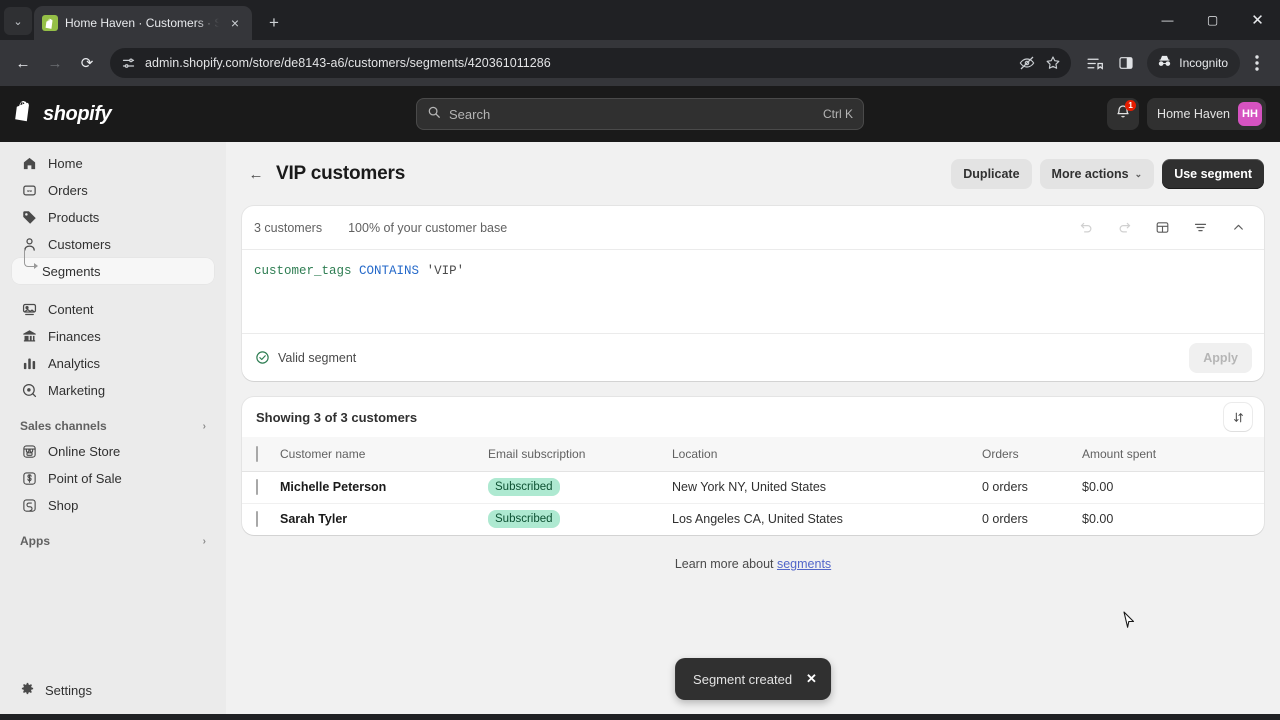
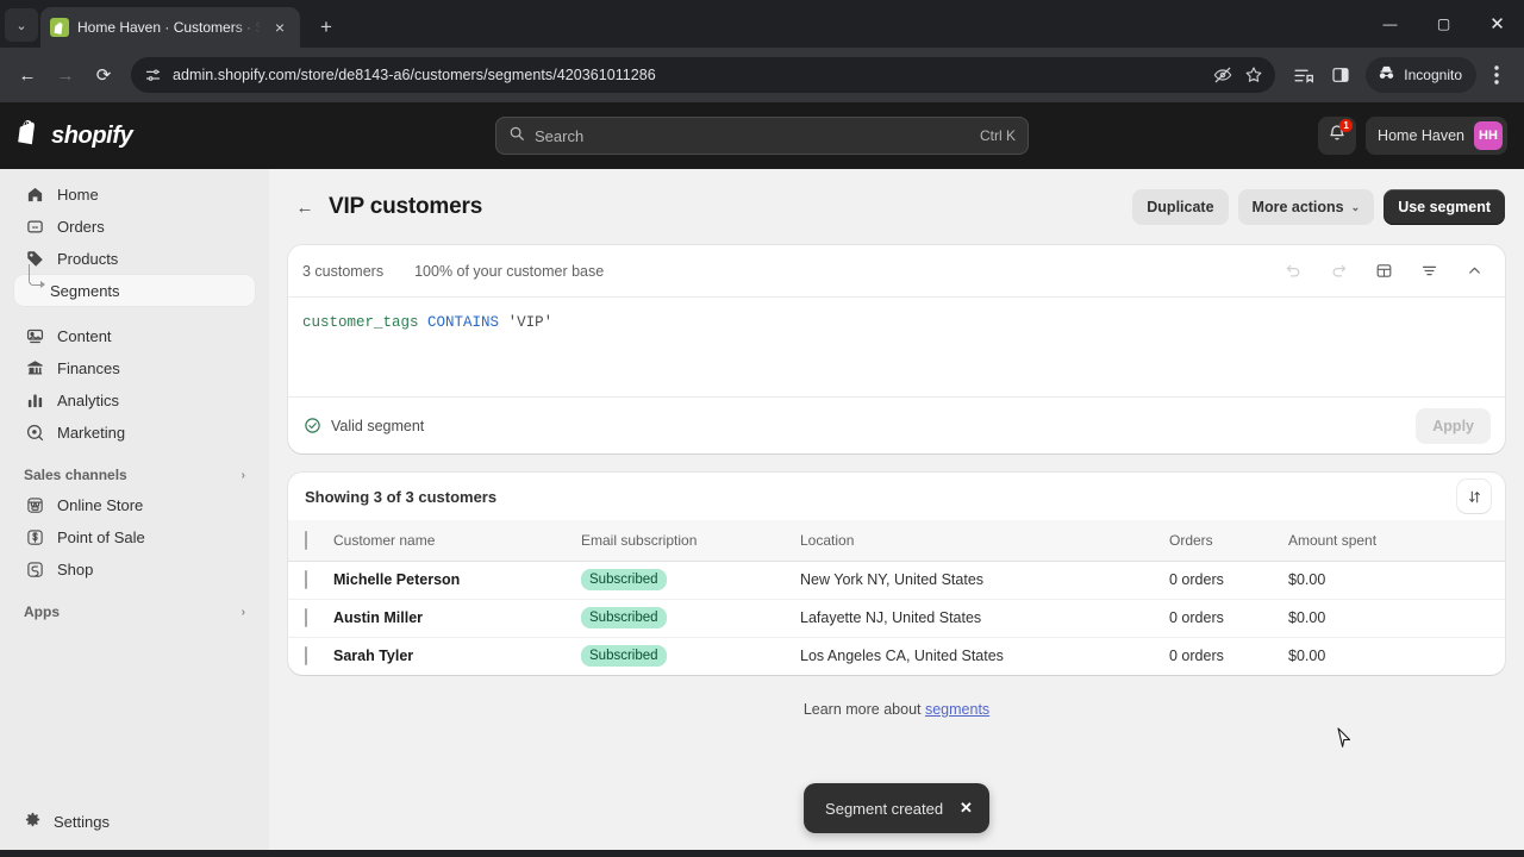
  ⌄
  Home Haven · Customers · S
  ×
  +
  —
  ▢
  ✕
  ←
  →
  ⟳
  admin.shopify.com/store/de8143-a6/customers/segments/420361011286
  Incognito
  shopify
  Search
  Ctrl K
  1
  Home Haven
  HH
  Home
  Orders
  Products
- Customers
  Segments
  Content
  Finances
  Analytics
  Marketing
  Sales channels
  ›
  Online Store
  Point of Sale
  Shop
  Apps
  ›
  Settings
  ←
  VIP customers
  Duplicate
  More actions
  ⌄
  Use segment
  3 customers
  100% of your customer base
  customer_tags CONTAINS 'VIP'
  Valid segment
  Apply
  Showing 3 of 3 customers
  	Customer name	Email subscription	Location	Orders	Amount spent
  	Michelle Peterson	Subscribed	New York NY, United States	0 orders	$0.00
+ 	Austin Miller	Subscribed	Lafayette NJ, United States	0 orders	$0.00
  	Sarah Tyler	Subscribed	Los Angeles CA, United States	0 orders	$0.00
  Learn more about segments
  Segment created
  ✕
